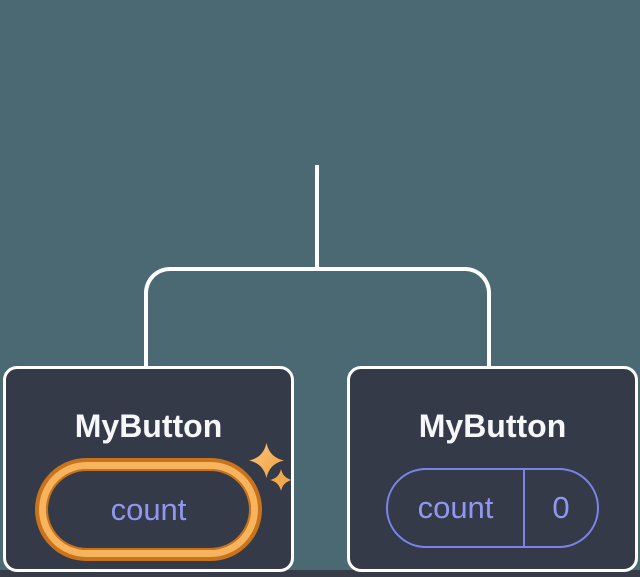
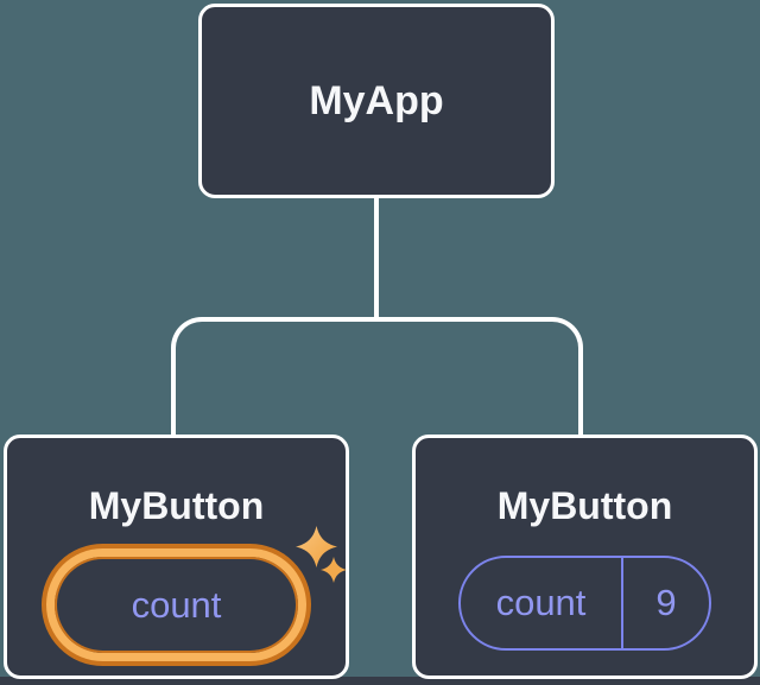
+ MyApp
  MyButton
  count
  MyButton
  count
- 0
+ 9
